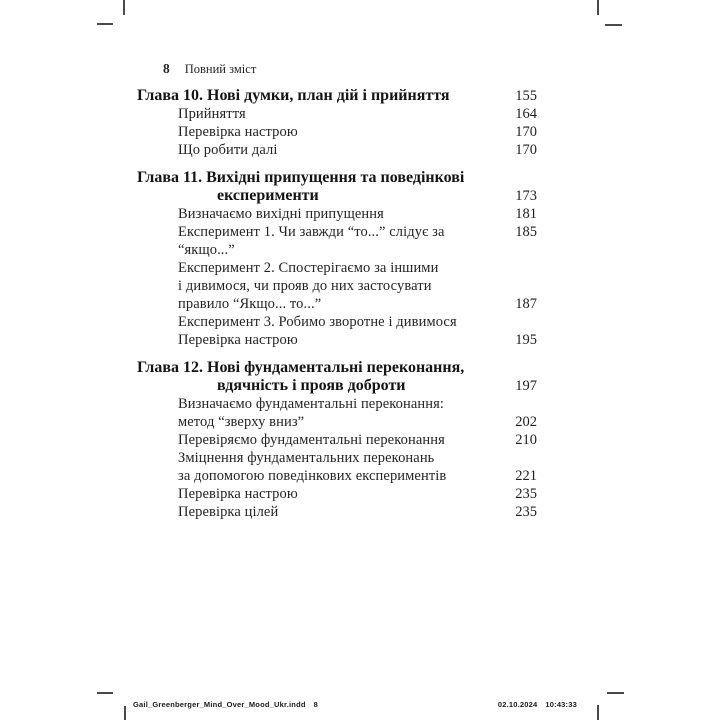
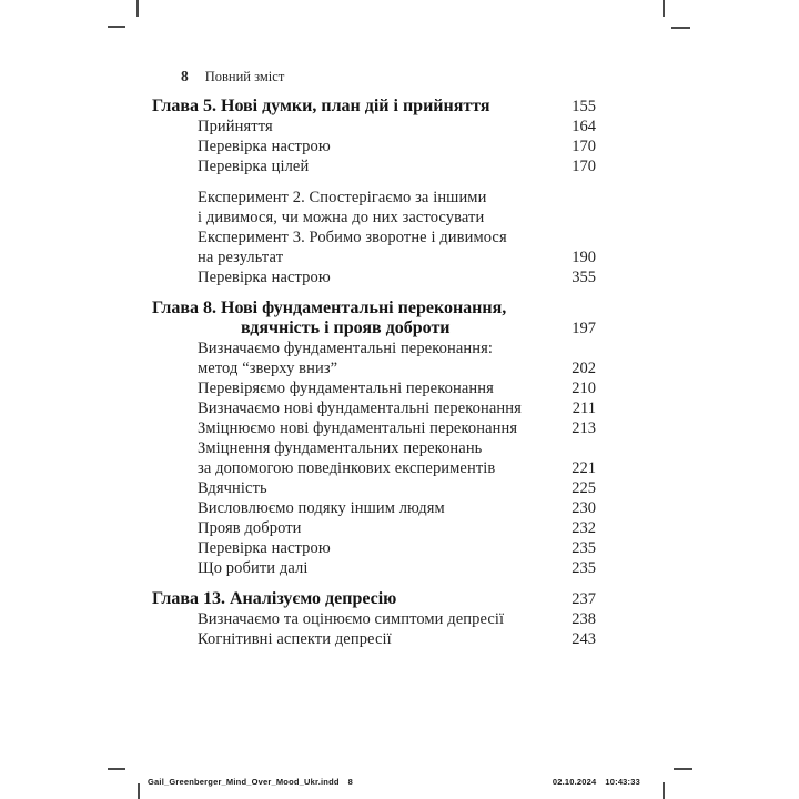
  8
  Повний зміст
- Глава 10. Нові думки, план дій і прийняття
+ Глава 5. Нові думки, план дій і прийняття
  155
  Прийняття
  164
  Перевірка настрою
  170
- Що робити далі
+ Перевірка цілей
  170
- Глава 11. Вихідні припущення та поведінкові
- експерименти
- 173
- Визначаємо вихідні припущення
- 181
- Експеримент 1. Чи завжди “то...” слідує за “якщо...”
- 185
  Експеримент 2. Спостерігаємо за іншими
- і дивимося, чи прояв до них застосувати
+ і дивимося, чи можна до них застосувати
- правило “Якщо... то...”
- 187
  Експеримент 3. Робимо зворотне і дивимося
+ на результат
+ 190
  Перевірка настрою
- 195
+ 355
- Глава 12. Нові фундаментальні переконання,
+ Глава 8. Нові фундаментальні переконання,
  вдячність і прояв доброти
  197
  Визначаємо фундаментальні переконання:
  метод “зверху вниз”
  202
  Перевіряємо фундаментальні переконання
  210
+ Визначаємо нові фундаментальні переконання
+ 211
+ Зміцнюємо нові фундаментальні переконання
+ 213
  Зміцнення фундаментальних переконань
  за допомогою поведінкових експериментів
  221
+ Вдячність
+ 225
+ Висловлюємо подяку іншим людям
+ 230
+ Прояв доброти
+ 232
  Перевірка настрою
  235
- Перевірка цілей
+ Що робити далі
  235
+ Глава 13. Аналізуємо депресію
+ 237
+ Визначаємо та оцінюємо симптоми депресії
+ 238
+ Когнітивні аспекти депресії
+ 243
  Gail_Greenberger_Mind_Over_Mood_Ukr.indd 8
  02.10.2024 10:43:33
